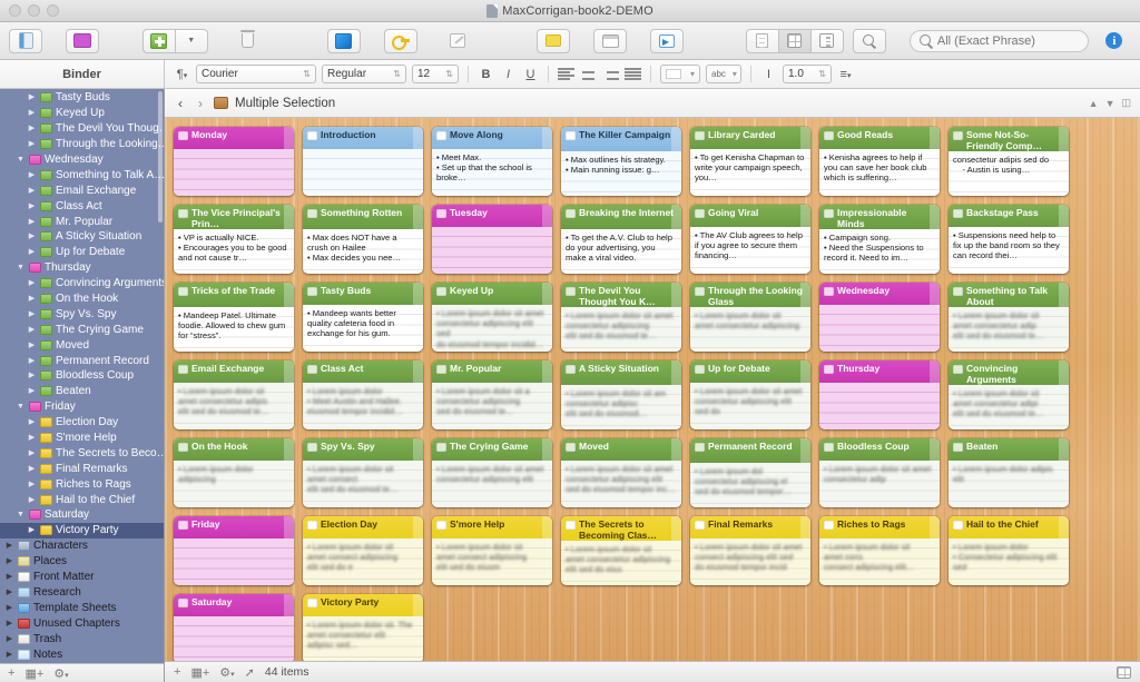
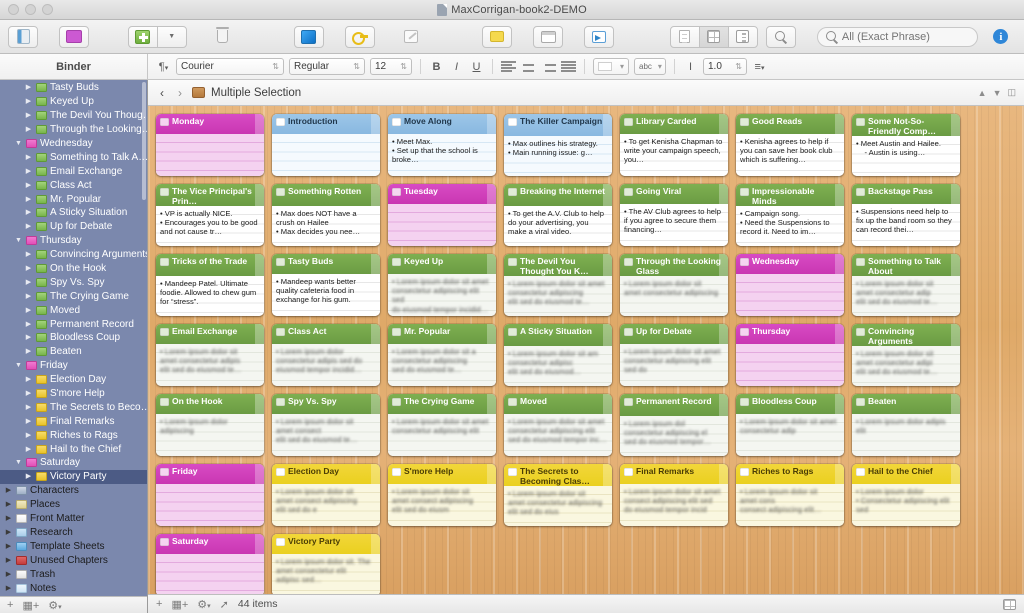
  MaxCorrigan-book2-DEMO
  All (Exact Phrase)
  i
  Binder
  Courier
  ⇅
  Regular
  ⇅
  12
  ⇅
  B
  I
  U
  ▾
  abc
  ▾
  I
  1.0
  ⇅
  Tasty Buds
  Keyed Up
  The Devil You Thoug
  Through the Looking…
  Wednesday
  Something to Talk A…
  Email Exchange
  Class Act
  Mr. Popular
  A Sticky Situation
  Up for Debate
  Thursday
  Convincing Argument
  On the Hook
  Spy Vs. Spy
  The Crying Game
  Moved
  Permanent Record
  Bloodless Coup
  Beaten
  Friday
  Election Day
  S'more Help
  The Secrets to Beco…
  Final Remarks
  Riches to Rags
  Hail to the Chief
  Saturday
  Victory Party
  Characters
  Places
  Front Matter
  Research
  Template Sheets
  Unused Chapters
  Trash
  Notes
  +
  ▦+
  ‹
  ›
  Multiple Selection
  ▲
  ▼
  ◫
  Monday
  Introduction
  Move Along
  • Meet Max.
  • Set up that the school is broke…
  The Killer Campaign
  • Max outlines his strategy.
  • Main running issue: g…
  Library Carded
  • To get Kenisha Chapman to write your campaign speech, you…
  Good Reads
  • Kenisha agrees to help if you can save her book club which is suffering…
  Some Not-So-Friendly Comp…
- consectetur adipis sed do
+ • Meet Austin and Hailee.
  - Austin is using…
  The Vice Principal's Prin…
  • VP is actually NICE.
  • Encourages you to be good and not cause tr…
  Something Rotten
  • Max does NOT have a crush on Hailee
  • Max decides you nee…
  Tuesday
  Breaking the Internet
  • To get the A.V. Club to help do your advertising, you make a viral video.
  Going Viral
  • The AV Club agrees to help if you agree to secure them financing…
  Impressionable Minds
  • Campaign song.
  • Need the Suspensions to record it. Need to im…
  Backstage Pass
  • Suspensions need help to fix up the band room so they can record thei…
  Tricks of the Trade
  • Mandeep Patel. Ultimate foodie. Allowed to chew gum for “stress”.
  Tasty Buds
  • Mandeep wants better quality cafeteria food in exchange for his gum.
  Keyed Up
  • Lorem ipsum dolor sit amet
  consectetur adipiscing elit sed
  do eiusmod tempor incidid…
  The Devil You Thought You K…
  • Lorem ipsum dolor sit amet
  consectetur adipiscing
  elit sed do eiusmod te…
  Through the Looking Glass
  • Lorem ipsum dolor sit
  amet consectetur adipiscing
  Wednesday
  Something to Talk About
  • Lorem ipsum dolor sit
  amet consectetur adip
  elit sed do eiusmod te…
  Email Exchange
  • Lorem ipsum dolor sit
  amet consectetur adipis
  elit sed do eiusmod te…
  Class Act
  • Lorem ipsum dolor
- • Meet Austin and Hailee.
+ consectetur adipis sed do
  eiusmod tempor incidid…
  Mr. Popular
  • Lorem ipsum dolor sit a
  consectetur adipiscing
  sed do eiusmod te…
  A Sticky Situation
  • Lorem ipsum dolor sit am
  consectetur adipisc
  elit sed do eiusmod…
  Up for Debate
  • Lorem ipsum dolor sit amet
  consectetur adipiscing elit
  sed do
  Thursday
  Convincing Arguments
  • Lorem ipsum dolor sit
  amet consectetur adipi
  elit sed do eiusmod te…
  On the Hook
  • Lorem ipsum dolor
  adipiscing
  Spy Vs. Spy
  • Lorem ipsum dolor sit
  amet consect
  elit sed do eiusmod te…
  The Crying Game
  • Lorem ipsum dolor sit amet
  consectetur adipiscing elit
  Moved
  • Lorem ipsum dolor sit amet
  consectetur adipiscing elit
  sed do eiusmod tempor inc…
  Permanent Record
  • Lorem ipsum dol
  consectetur adipiscing el
  sed do eiusmod tempor…
  Bloodless Coup
  • Lorem ipsum dolor sit amet
  consectetur adip
  Beaten
  • Lorem ipsum dolor adipis
  elit
  Friday
  Election Day
  • Lorem ipsum dolor sit
  amet consect adipiscing
  elit sed do e
  S'more Help
  • Lorem ipsum dolor sit
  amet consect adipiscing
  elit sed do eiusm
  The Secrets to Becoming Clas…
  • Lorem ipsum dolor sit
  amet consectetur adipiscing
  elit sed do eius
  Final Remarks
  • Lorem ipsum dolor sit amet
  consect adipiscing elit sed
  do eiusmod tempor incid
  Riches to Rags
  • Lorem ipsum dolor sit
  amet cons
  consect adipiscing elit…
  Hail to the Chief
  • Lorem ipsum dolor
  • Consectetur adipiscing elit
  sed
  Saturday
  Victory Party
  • Lorem ipsum dolor sit. The
  amet consectetur elit
  adipisc sed…
  +
  ▦+
  ➚
  44 items
